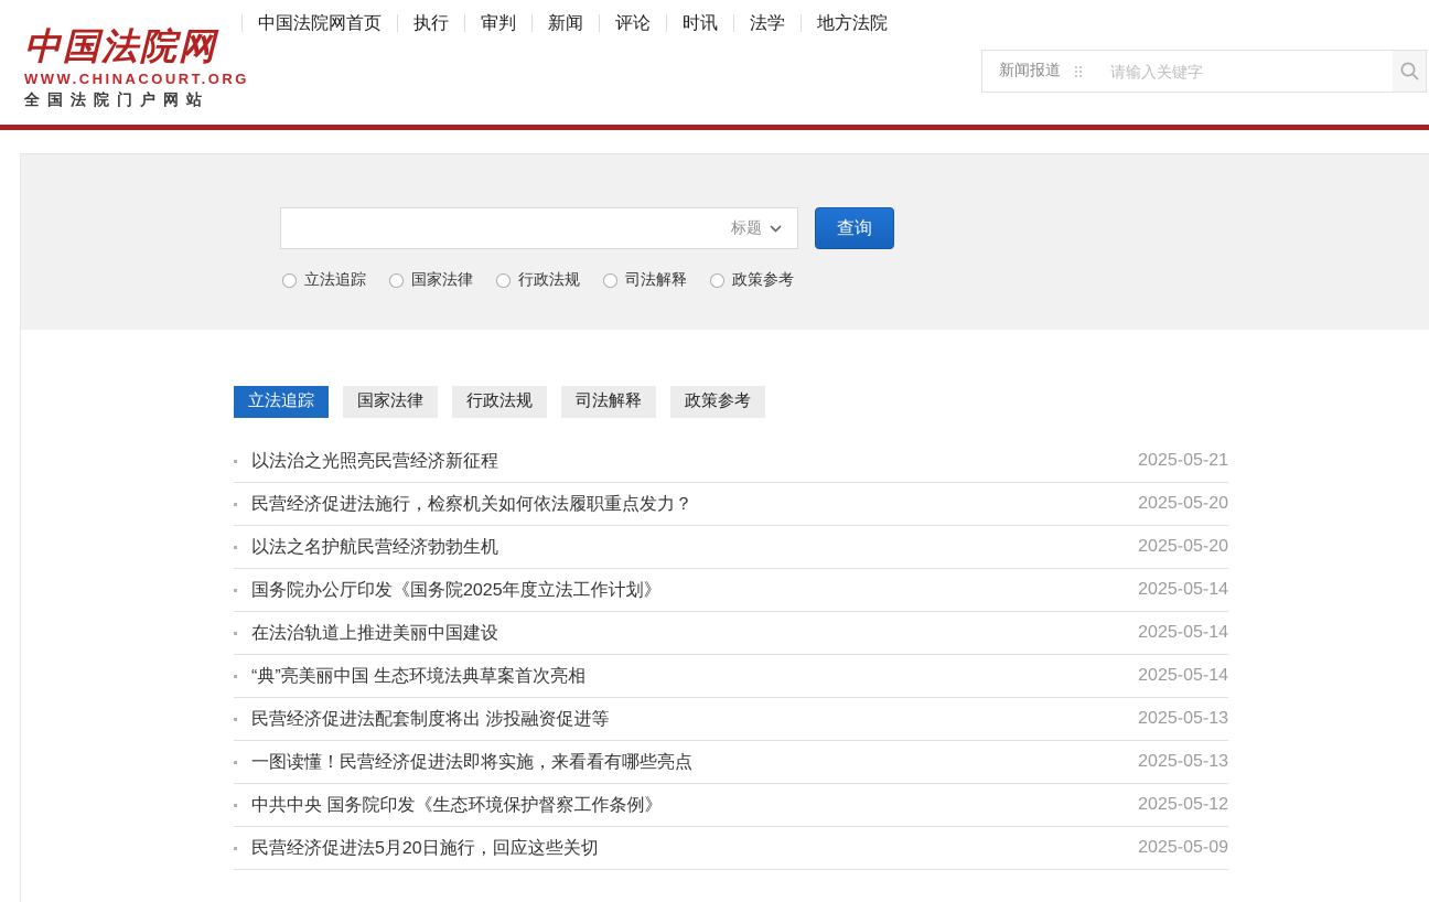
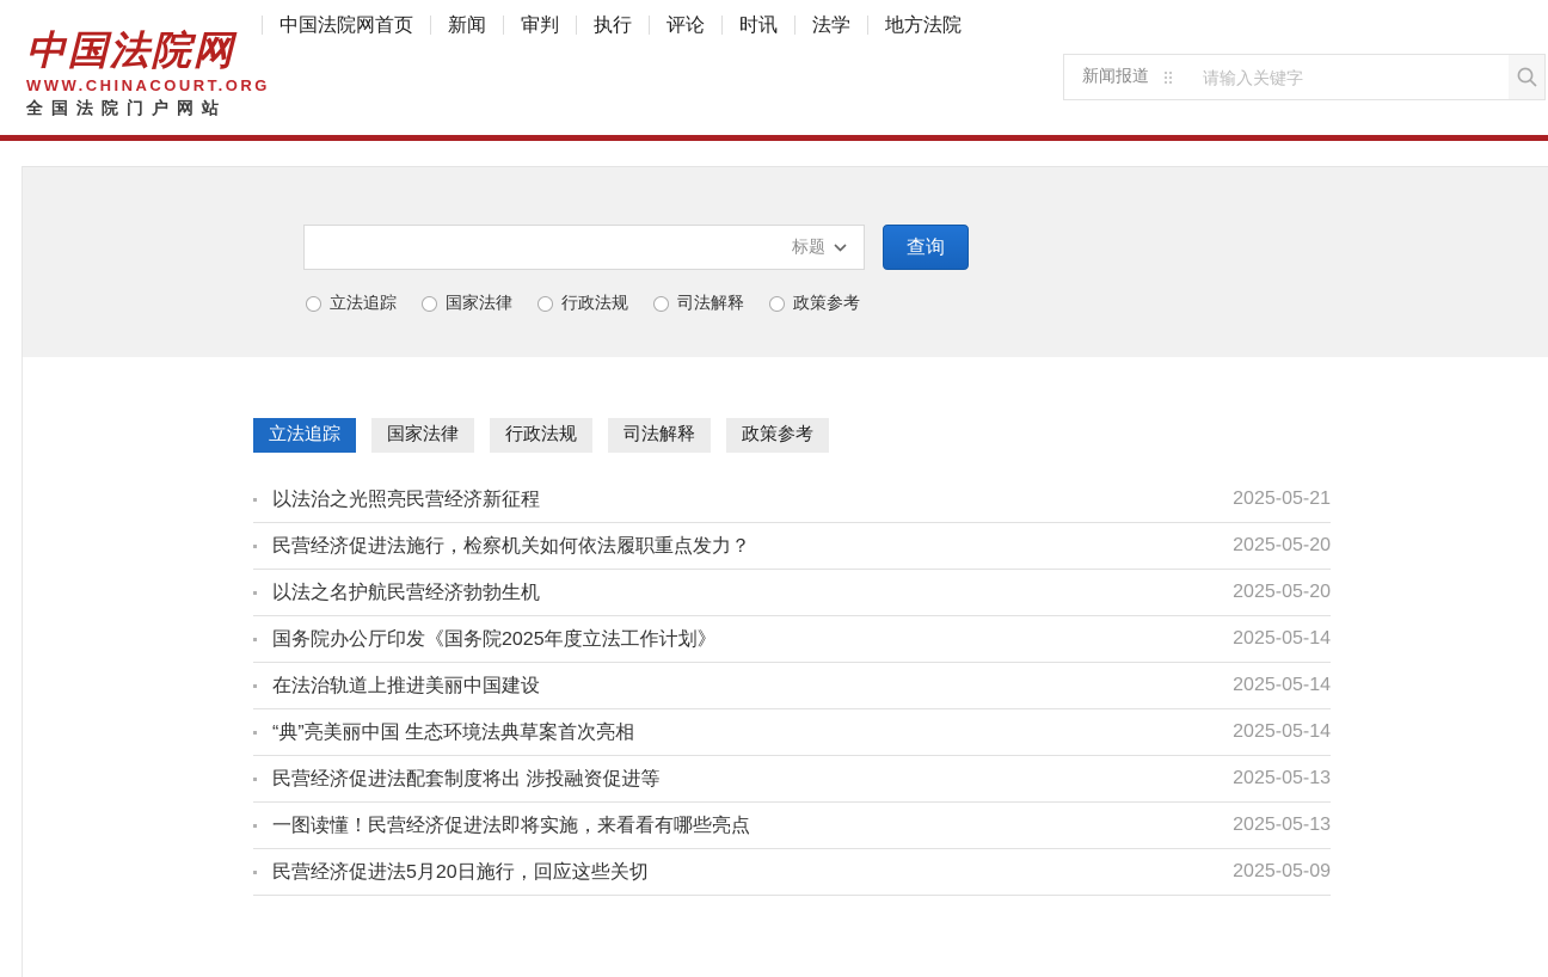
  中国法院网
  WWW.CHINACOURT.ORG
  全国法院门户网站
  中国法院网首页
- 执行
+ 新闻
  审判
- 新闻
+ 执行
  评论
  时讯
  法学
  地方法院
  新闻报道
  请输入关键字
  标题
  查询
  立法追踪
  国家法律
  行政法规
  司法解释
  政策参考
  立法追踪
  国家法律
  行政法规
  司法解释
  政策参考
  以法治之光照亮民营经济新征程
  2025-05-21
  民营经济促进法施行，检察机关如何依法履职重点发力？
  2025-05-20
  以法之名护航民营经济勃勃生机
  2025-05-20
  国务院办公厅印发《国务院2025年度立法工作计划》
  2025-05-14
  在法治轨道上推进美丽中国建设
  2025-05-14
  “典”亮美丽中国 生态环境法典草案首次亮相
  2025-05-14
  民营经济促进法配套制度将出 涉投融资促进等
  2025-05-13
  一图读懂！民营经济促进法即将实施，来看看有哪些亮点
  2025-05-13
- 中共中央 国务院印发《生态环境保护督察工作条例》
- 2025-05-12
  民营经济促进法5月20日施行，回应这些关切
  2025-05-09
